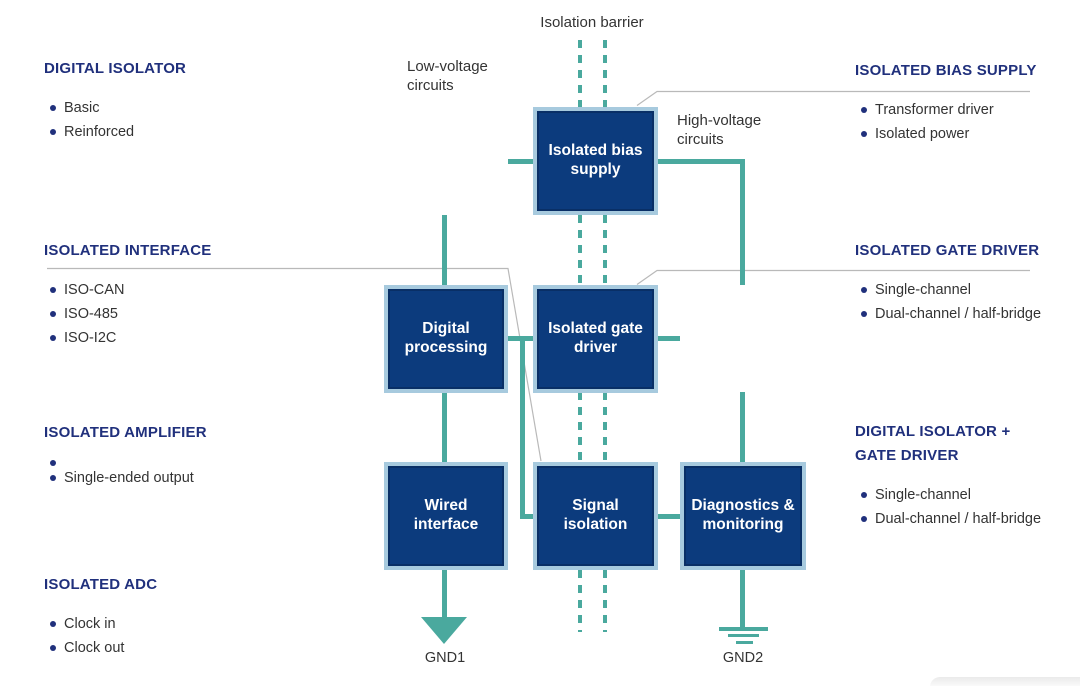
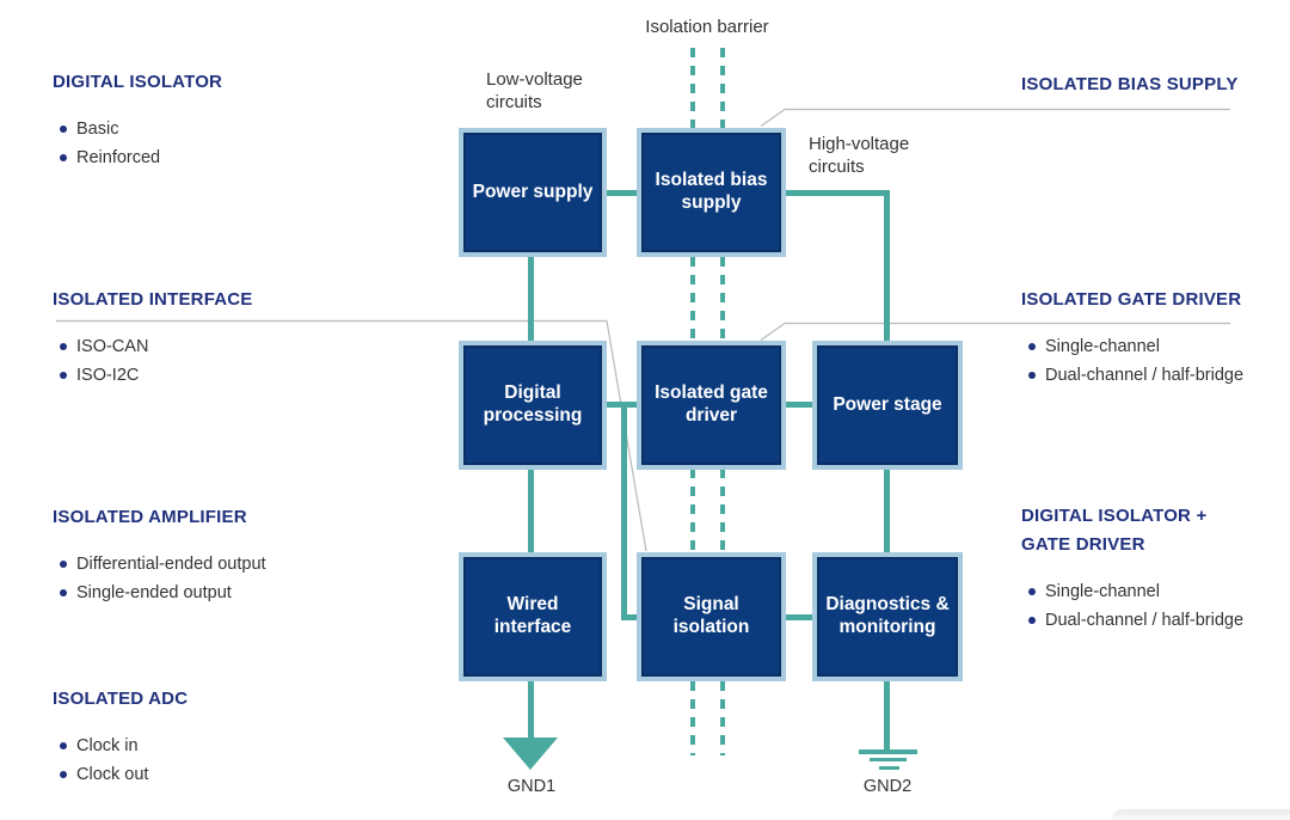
+ Power supply
  Isolated bias
  supply
  Digital
  processing
  Isolated gate
  driver
+ Power stage
  Wired
  interface
  Signal
  isolation
  Diagnostics &
  monitoring
  Isolation barrier
  Low-voltage
  circuits
  High-voltage
  circuits
  GND1
  GND2
  DIGITAL ISOLATOR
  Basic
  Reinforced
  ISOLATED INTERFACE
  ISO-CAN
- ISO-485
  ISO-I2C
  ISOLATED AMPLIFIER
+ Differential-ended output
  Single-ended output
  ISOLATED ADC
  Clock in
  Clock out
  ISOLATED BIAS SUPPLY
- Transformer driver
- Isolated power
  ISOLATED GATE DRIVER
  Single-channel
  Dual-channel / half-bridge
  DIGITAL ISOLATOR +
  GATE DRIVER
  Single-channel
  Dual-channel / half-bridge
